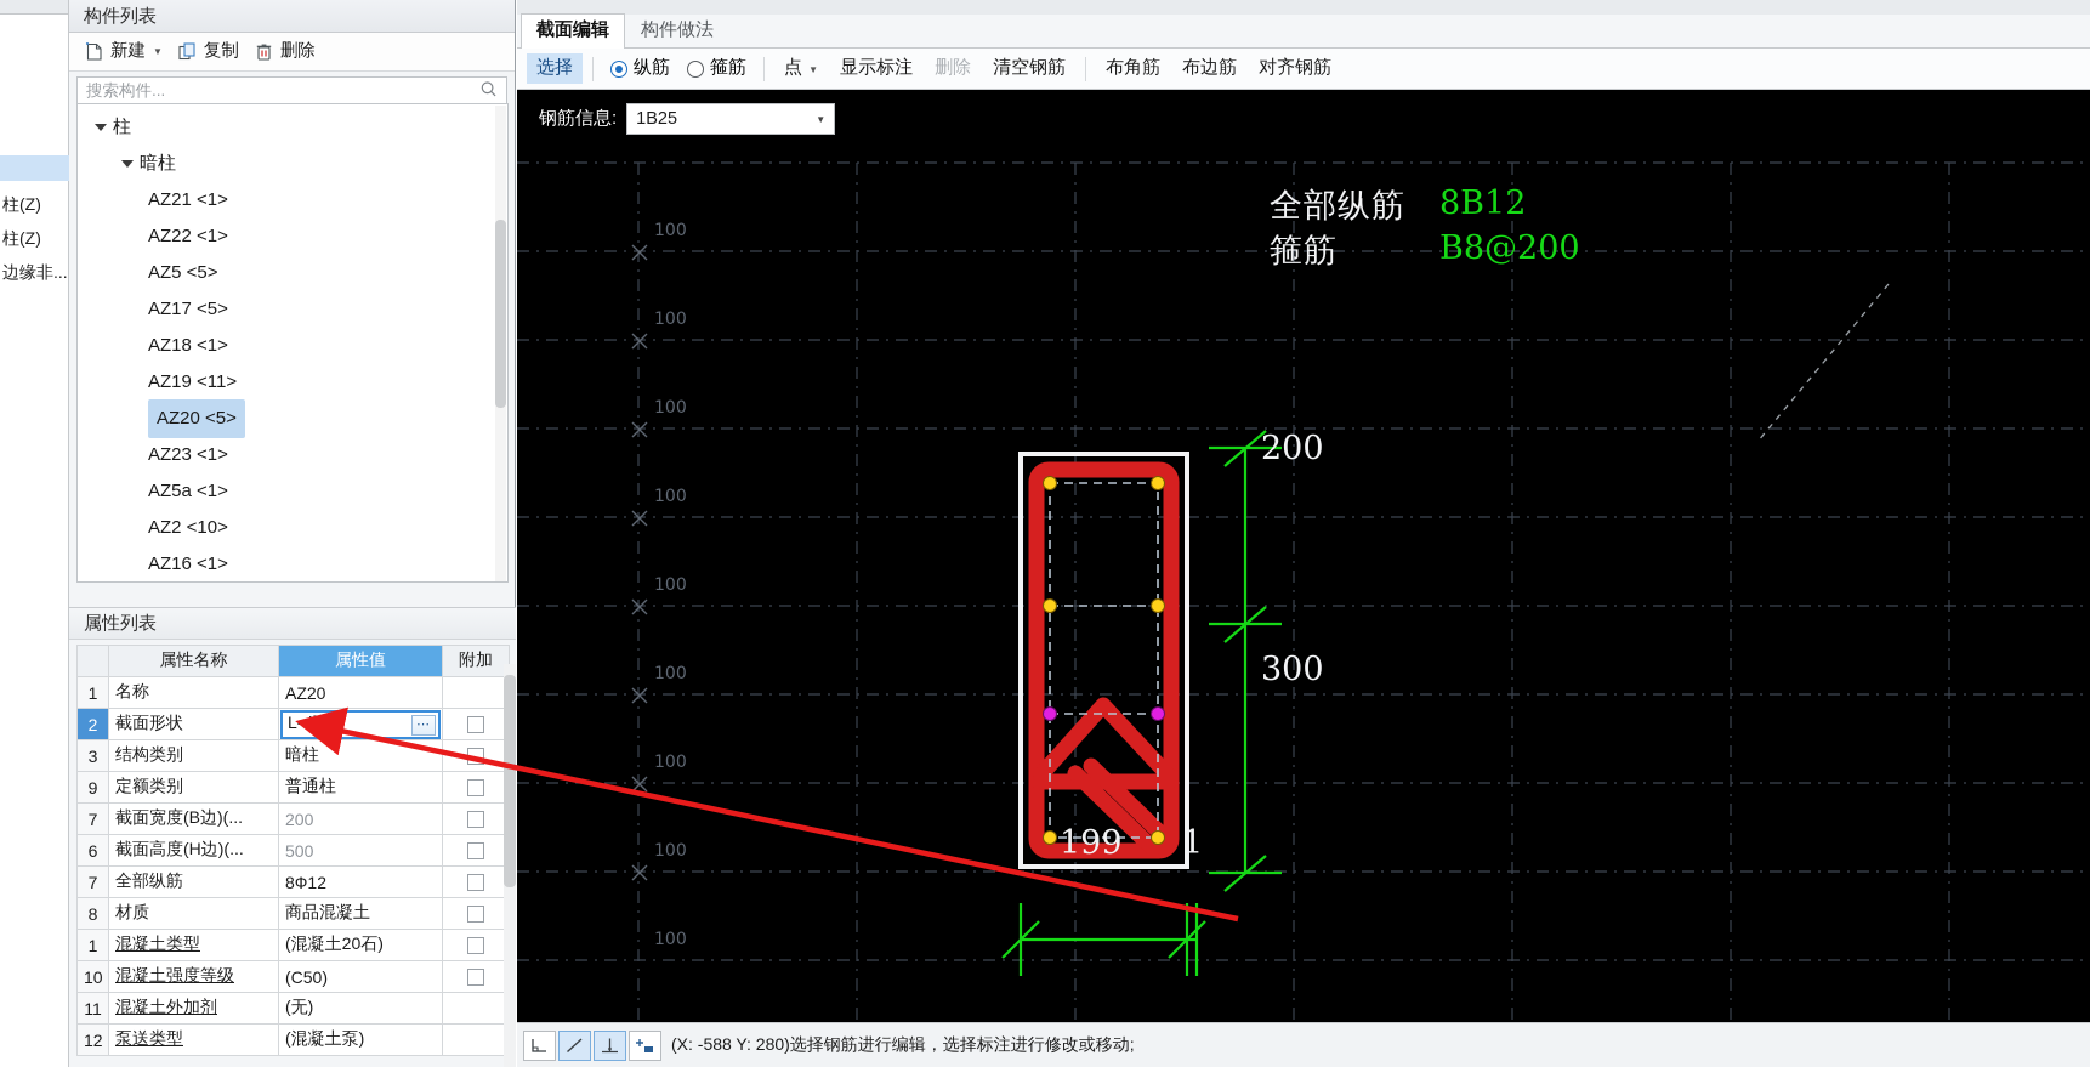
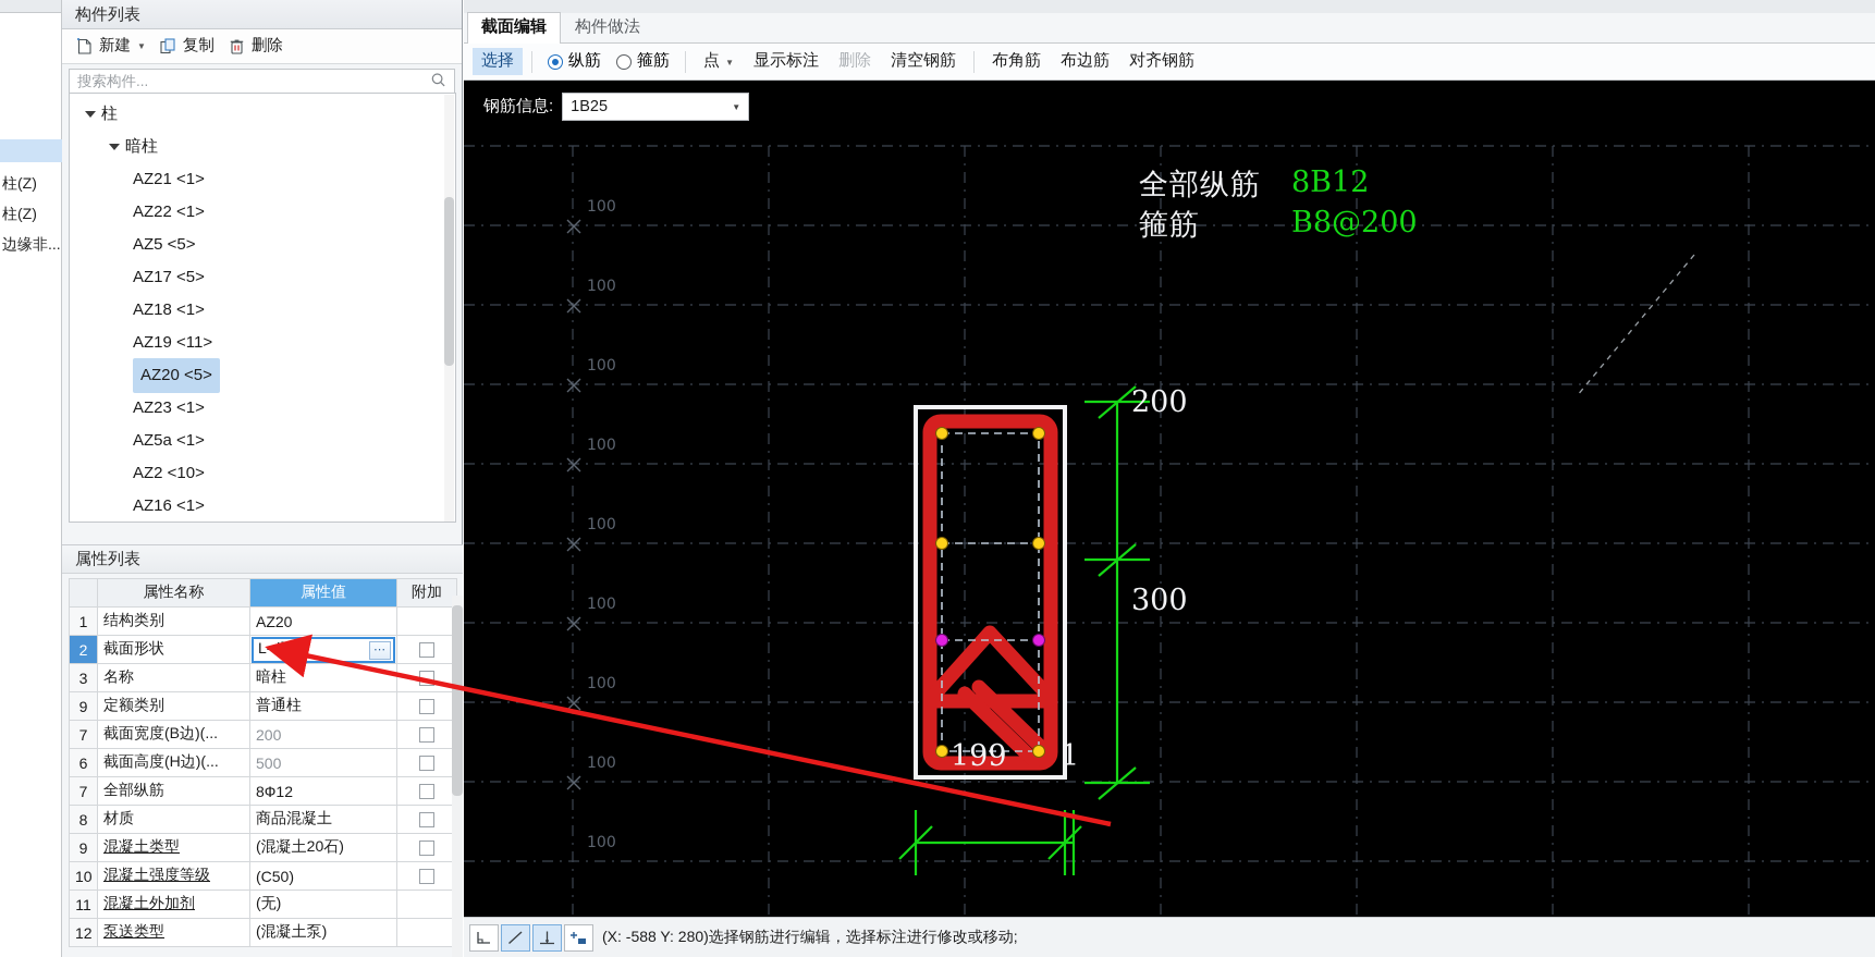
  柱(Z)
  柱(Z)
  边缘非...
  构件列表
  新建
  ▼
  复制
  删除
  搜索构件...
  柱
  暗柱
  AZ21 <1>
  AZ22 <1>
  AZ5 <5>
  AZ17 <5>
  AZ18 <1>
  AZ19 <11>
  AZ20 <5>
  AZ23 <1>
  AZ5a <1>
  AZ2 <10>
  AZ16 <1>
  属性列表
  	属性名称	属性值	附加
- 1	名称	AZ20
+ 1	结构类别	AZ20
  2	截面形状	L-形 ⋯
- 3	结构类别	暗柱
+ 3	名称	暗柱
  9	定额类别	普通柱
  7	截面宽度(B边)(...	200
  6	截面高度(H边)(...	500
  7	全部纵筋	8Ф12
  8	材质	商品混凝土
- 1	混凝土类型	(混凝土20石)
+ 9	混凝土类型	(混凝土20石)
  10	混凝土强度等级	(C50)
  11	混凝土外加剂	(无)
  12	泵送类型	(混凝土泵)
  截面编辑
  构件做法
  选择
  纵筋
  箍筋
  点 ▼
  显示标注
  删除
  清空钢筋
  布角筋
  布边筋
  对齐钢筋
  钢筋信息:
  1B25
  ▼
  100
  100
  100
  100
  100
  100
  100
  100
  100
  全部纵筋
  8B12
  箍筋
  B8@200
  200
  300
  199
  1
  (X: -588 Y: 280)选择钢筋进行编辑，选择标注进行修改或移动;
